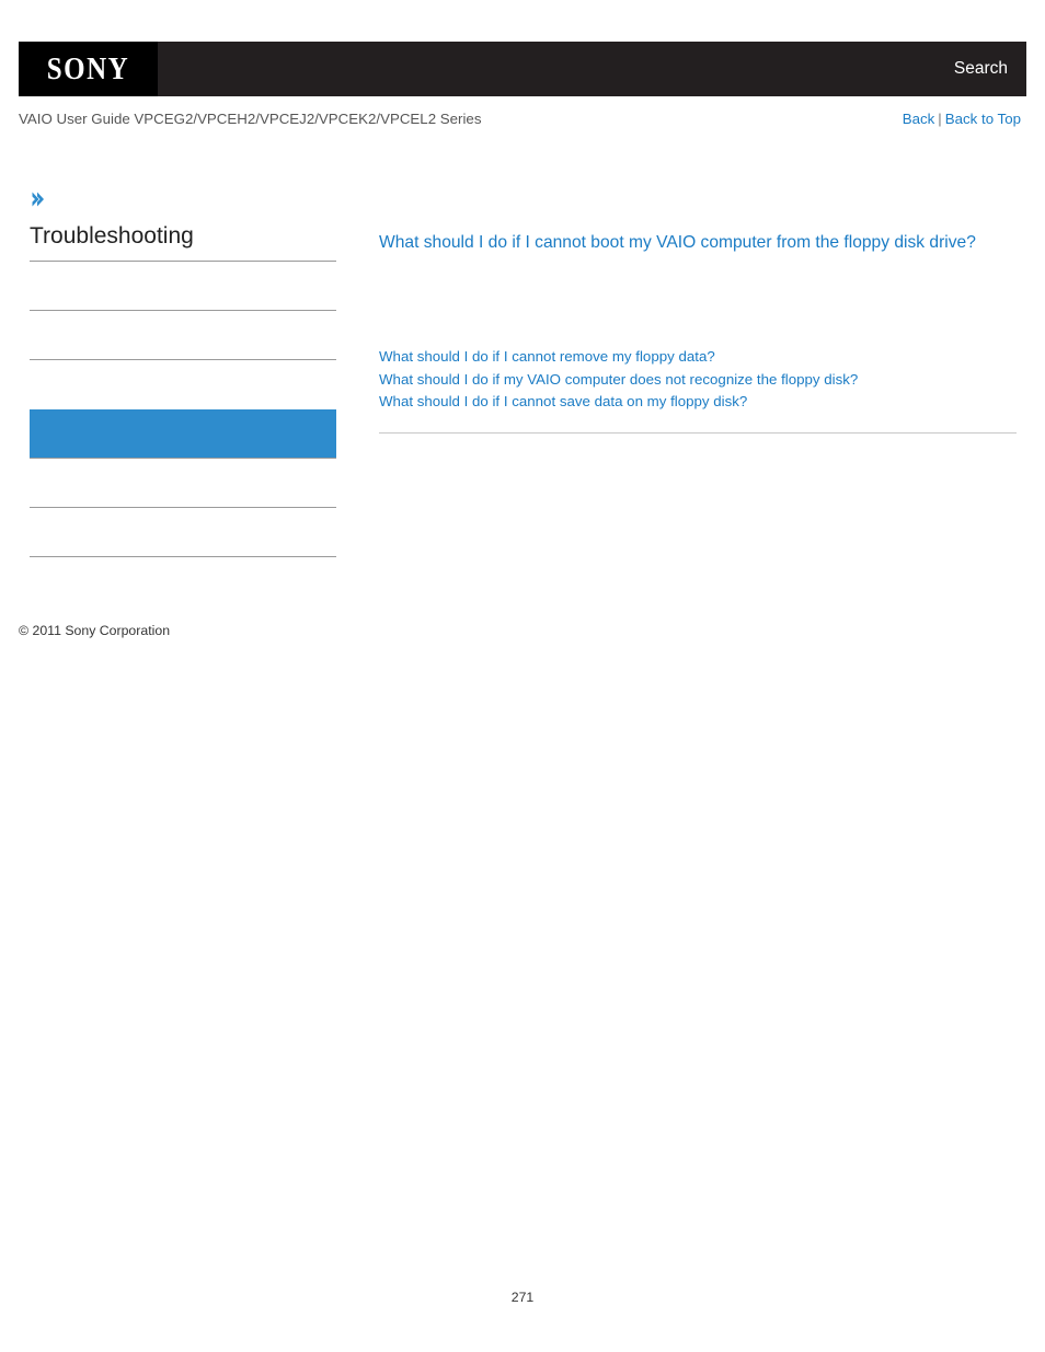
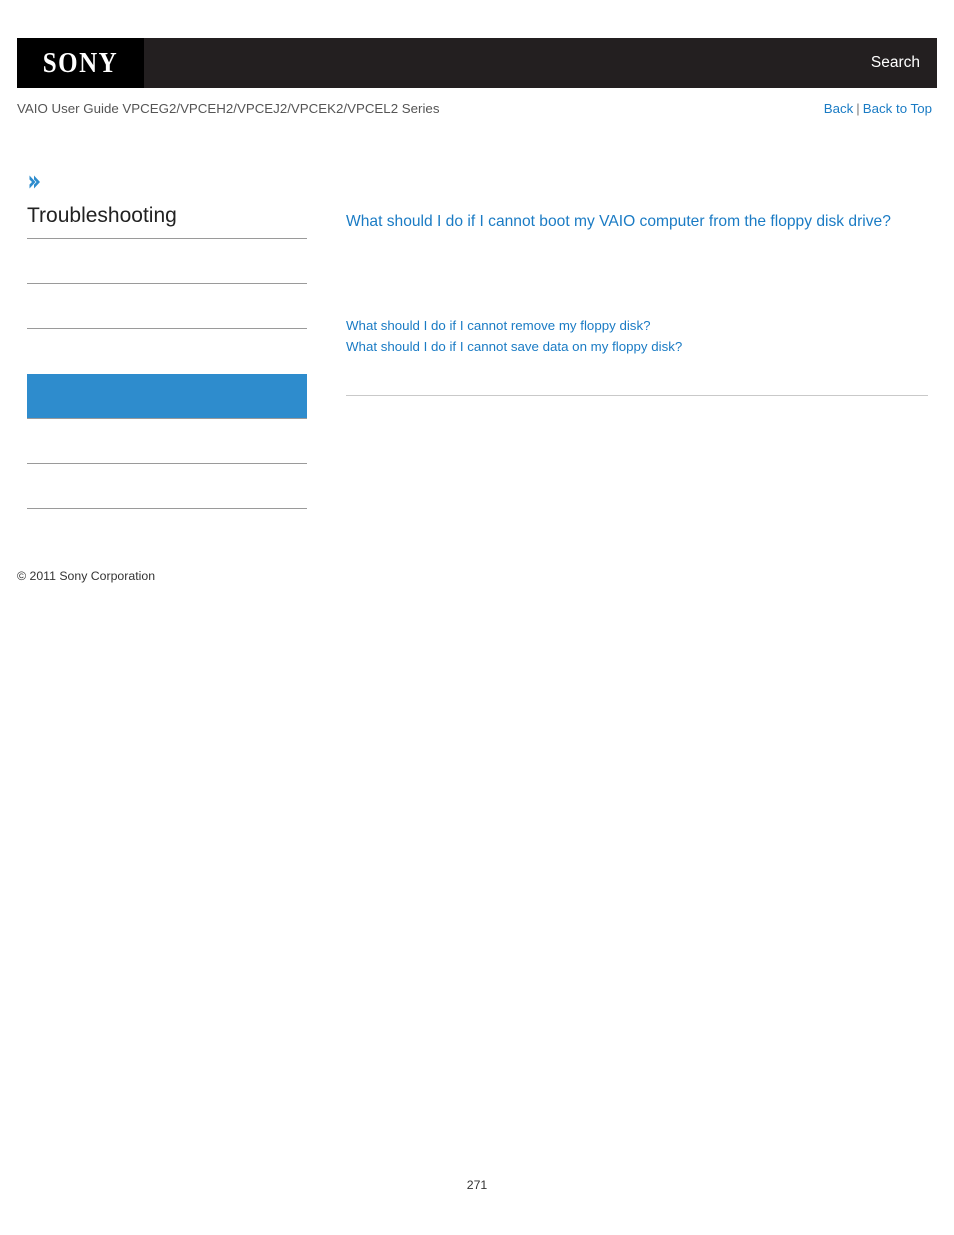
  SONY
  Search
  VAIO User Guide VPCEG2/VPCEH2/VPCEJ2/VPCEK2/VPCEL2 Series
  Back | Back to Top
  Troubleshooting
  © 2011 Sony Corporation
  What should I do if I cannot boot my VAIO computer from the floppy disk drive?
- What should I do if I cannot remove my floppy data?
+ What should I do if I cannot remove my floppy disk?
- What should I do if my VAIO computer does not recognize the floppy disk?
  What should I do if I cannot save data on my floppy disk?
  271
